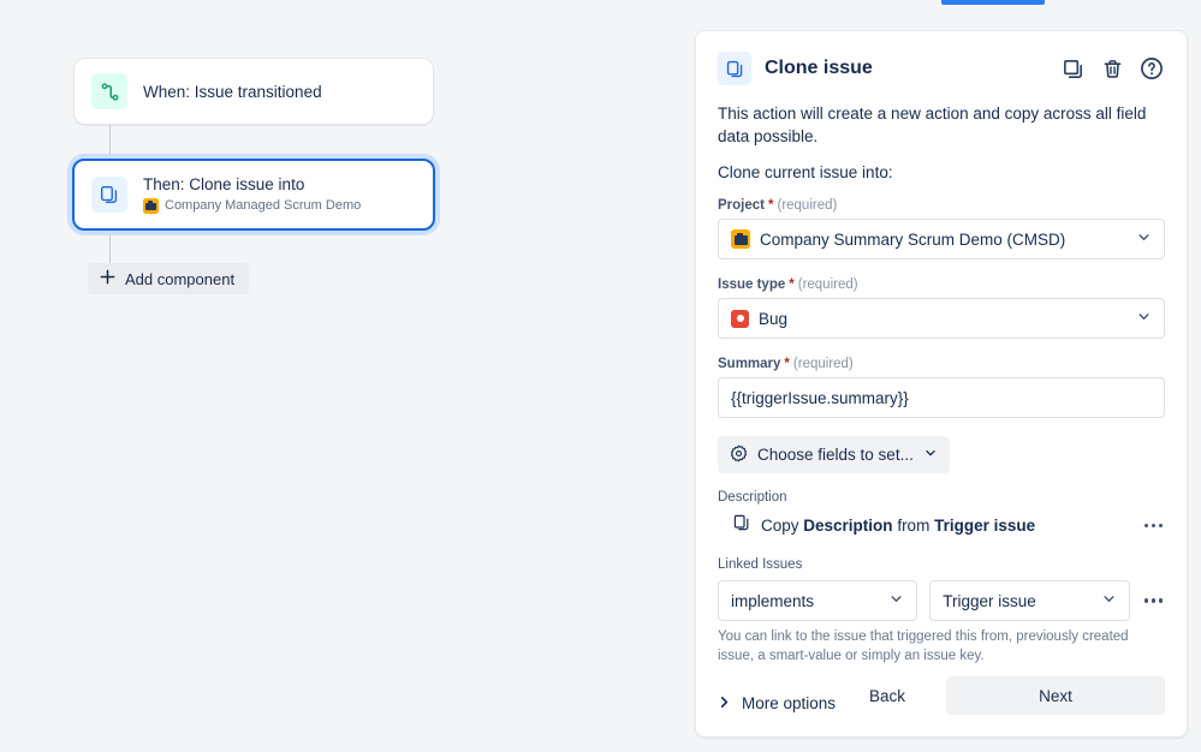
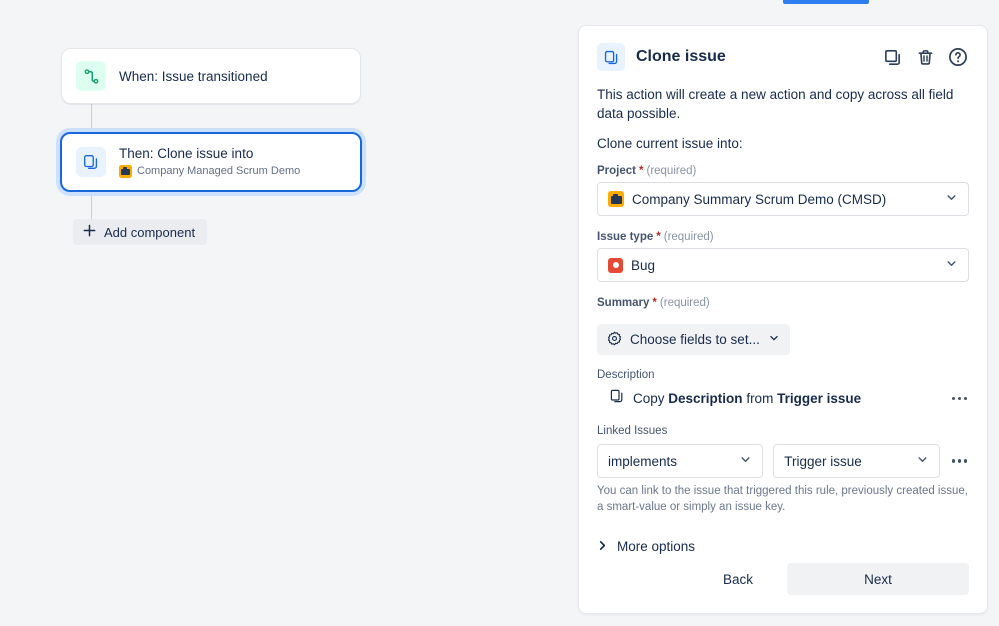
  When: Issue transitioned
  Then: Clone issue into
  Company Managed Scrum Demo
  Add component
  Clone issue
  This action will create a new action and copy across all field data possible.
  Clone current issue into:
  Project
  *
  (required)
  Company Summary Scrum Demo (CMSD)
  Issue type
  *
  (required)
  Bug
  Summary
  *
  (required)
- {{triggerIssue.summary}}
  Choose fields to set...
  Description
  Copy Description from Trigger issue
  Linked Issues
  implements
  Trigger issue
- You can link to the issue that triggered this from, previously created issue, a smart-value or simply an issue key.
+ You can link to the issue that triggered this rule, previously created issue, a smart-value or simply an issue key.
  More options
  Back
  Next
